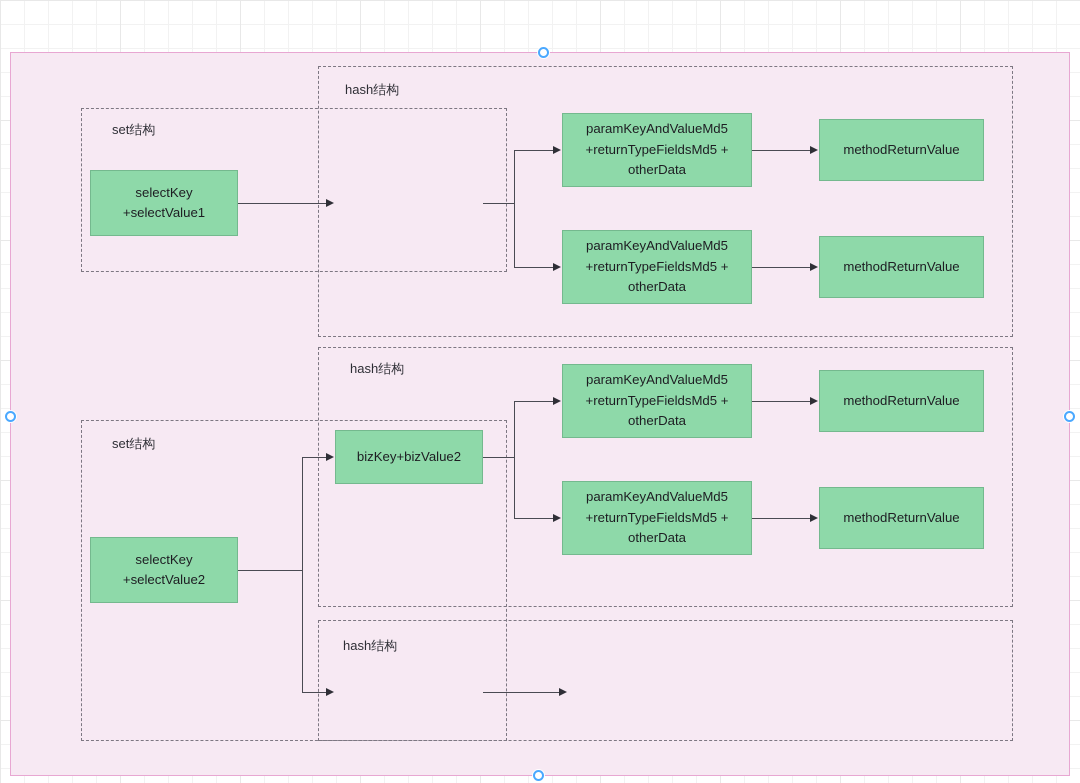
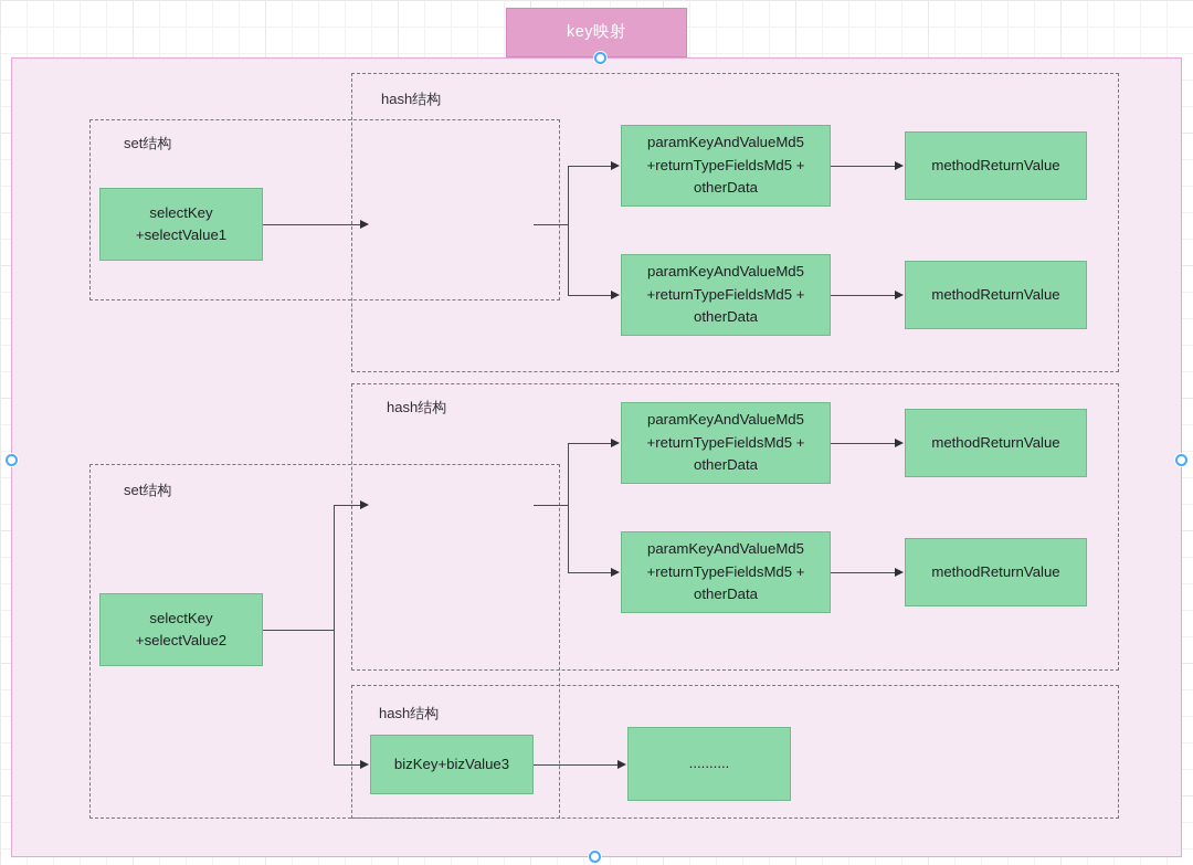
+ key映射
  hash结构
  set结构
  selectKey
  +selectValue1
  paramKeyAndValueMd5
  +returnTypeFieldsMd5 +
  otherData
  methodReturnValue
  paramKeyAndValueMd5
  +returnTypeFieldsMd5 +
  otherData
  methodReturnValue
  hash结构
  set结构
  hash结构
  selectKey
  +selectValue2
- bizKey+bizValue2
  paramKeyAndValueMd5
  +returnTypeFieldsMd5 +
  otherData
  methodReturnValue
  paramKeyAndValueMd5
  +returnTypeFieldsMd5 +
  otherData
  methodReturnValue
+ bizKey+bizValue3
+ ..........
